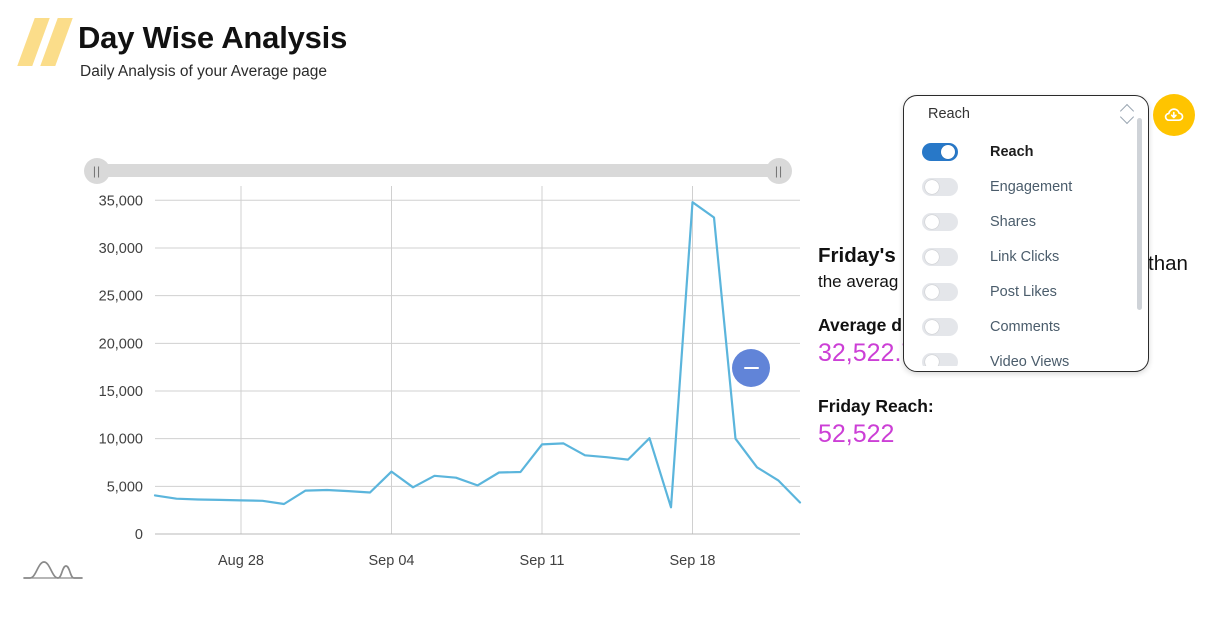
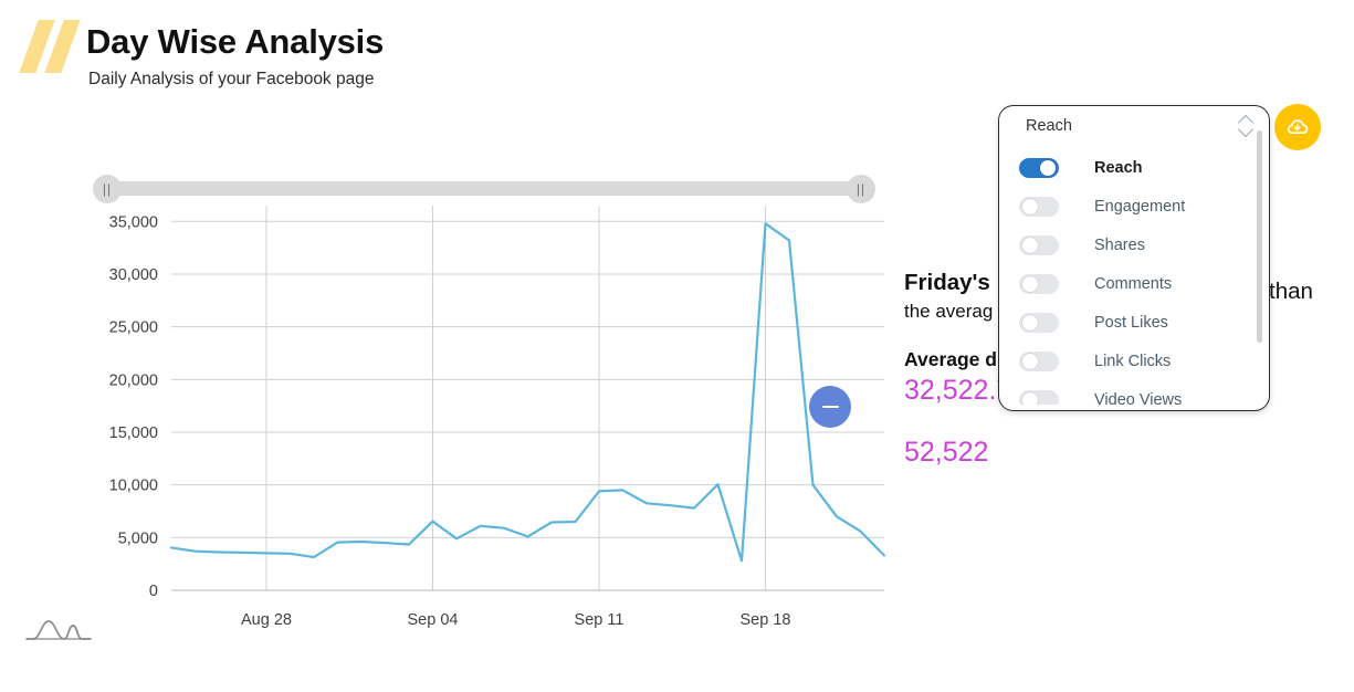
  Day Wise Analysis
- Daily Analysis of your Average page
+ Daily Analysis of your Facebook page
  ||
  ||
  0
  5,000
  10,000
  15,000
  20,000
  25,000
  30,000
  35,000
  Aug 28
  Sep 04
  Sep 11
  Sep 18
  Friday's
  the averag
  Average d
  32,522.
- Friday Reach:
  52,522
  than
  Reach
  Reach
  Engagement
  Shares
- Link Clicks
+ Comments
  Post Likes
- Comments
+ Link Clicks
  Video Views
